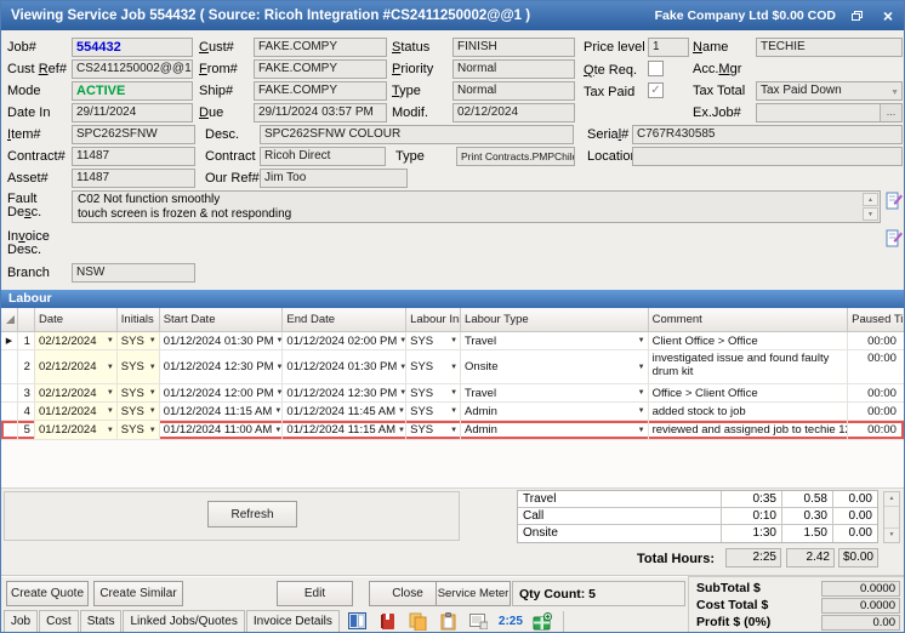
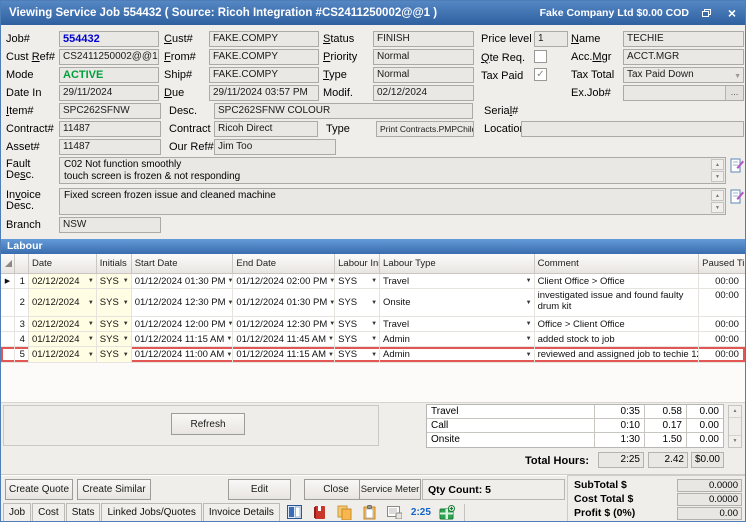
  Viewing Service Job 554432 ( Source: Ricoh Integration #CS2411250002@@1 )
  Fake Company Ltd $0.00 COD
  ×
  Job#
  554432
  Cust Ref#
  CS2411250002@@1
  Mode
  ACTIVE
  Date In
  29/11/2024
  Cust#
  FAKE.COMPY
  From#
  FAKE.COMPY
  Ship#
  FAKE.COMPY
  Due
  29/11/2024 03:57 PM
  Status
  FINISH
  Priority
  Normal
  Type
  Normal
  Modif.
  02/12/2024
  Price level
  1
  Qte Req.
  Tax Paid
  ✓
  Name
  TECHIE
  Acc.Mgr
+ ACCT.MGR
  Tax Total
  Tax Paid Down
  Ex.Job#
  ...
  Item#
  SPC262SFNW
  Desc.
  SPC262SFNW COLOUR
  Serial#
- C767R430585
  Contract#
  11487
  Contract
  Ricoh Direct
  Type
  Print Contracts.PMPChil
  Locatio
  Asset#
  11487
  Our Ref#
  Jim Too
  Fault
  Desc.
  C02 Not function smoothly
  touch screen is frozen & not responding
  Invoice
  Desc.
+ Fixed screen frozen issue and cleaned machine
  Branch
  NSW
  Labour
  Date
  Initials
  Start Date
  End Date
  Labour Ini
  Labour Type
  Comment
  Paused Ti
  1
  02/12/2024
  SYS
  01/12/2024 01:30 PM
  01/12/2024 02:00 PM
  SYS
  Travel
  Client Office > Office
  00:00
  2
  02/12/2024
  SYS
  01/12/2024 12:30 PM
  01/12/2024 01:30 PM
  SYS
  Onsite
  investigated issue and found faulty drum kit
  00:00
  3
  02/12/2024
  SYS
  01/12/2024 12:00 PM
  01/12/2024 12:30 PM
  SYS
  Travel
  Office > Client Office
  00:00
  4
  01/12/2024
  SYS
  01/12/2024 11:15 AM
  01/12/2024 11:45 AM
  SYS
  Admin
  added stock to job
  00:00
  5
  01/12/2024
  SYS
  01/12/2024 11:00 AM
  01/12/2024 11:15 AM
  SYS
  Admin
  reviewed and assigned job to techie 1
  00:00
  Refresh
  Travel
  0:35
  0.58
  0.00
  Call
  0:10
- 0.30
+ 0.17
  0.00
  Onsite
  1:30
  1.50
  0.00
  Total Hours:
  2:25
  2.42
  $0.00
  Create Quote
  Create Similar
  Edit
  Close
  Service Meter
  Qty Count: 5
  SubTotal $
  0.0000
  Cost Total $
  0.0000
  Profit $ (0%)
  0.00
  Job
  Cost
  Stats
  Linked Jobs/Quotes
  Invoice Details
  2:25
